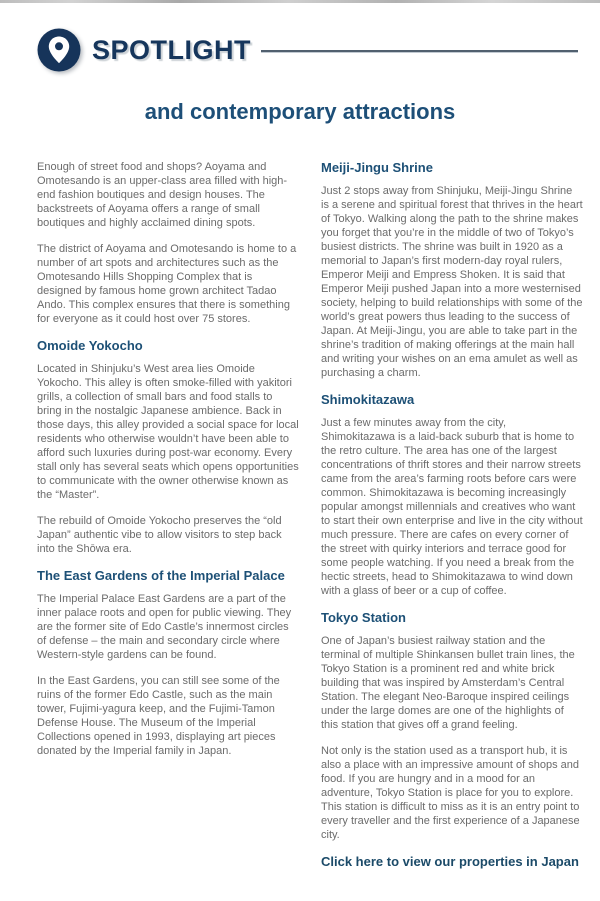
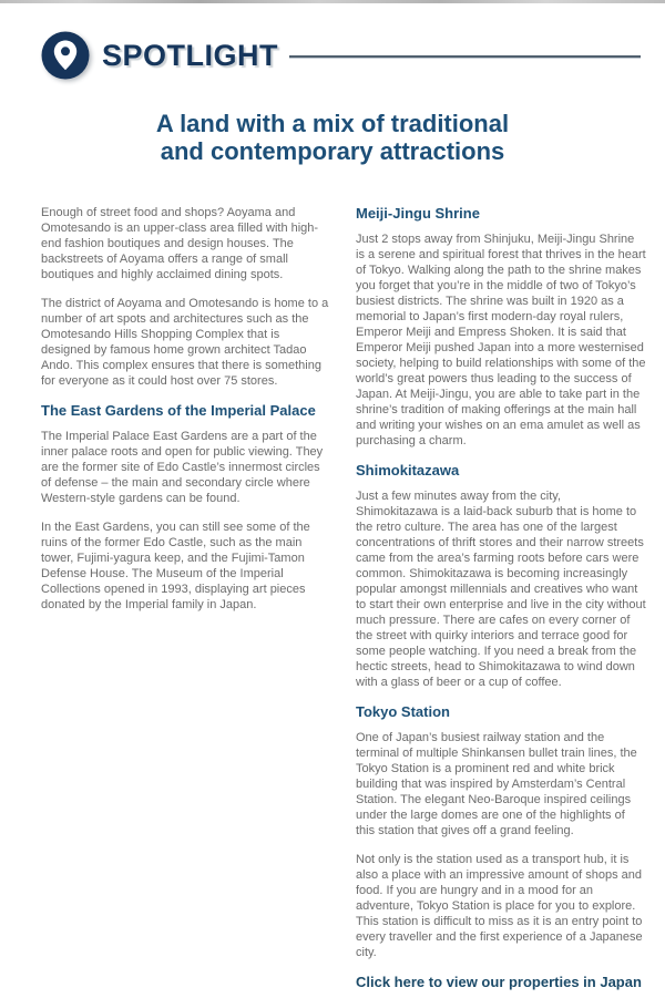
  SPOTLIGHT
+ A land with a mix of traditional
  and contemporary attractions
  Enough of street food and shops? Aoyama and Omotesando is an upper-class area filled with high-end fashion boutiques and design houses. The backstreets of Aoyama offers a range of small boutiques and highly acclaimed dining spots.
  The district of Aoyama and Omotesando is home to a number of art spots and architectures such as the Omotesando Hills Shopping Complex that is designed by famous home grown architect Tadao Ando. This complex ensures that there is something for everyone as it could host over 75 stores.
- Omoide Yokocho
- Located in Shinjuku’s West area lies Omoide Yokocho. This alley is often smoke-filled with yakitori grills, a collection of small bars and food stalls to bring in the nostalgic Japanese ambience. Back in those days, this alley provided a social space for local residents who otherwise wouldn’t have been able to afford such luxuries during post-war economy. Every stall only has several seats which opens opportunities to communicate with the owner otherwise known as the “Master”.
- The rebuild of Omoide Yokocho preserves the “old Japan” authentic vibe to allow visitors to step back into the Shōwa era.
  The East Gardens of the Imperial Palace
  The Imperial Palace East Gardens are a part of the inner palace roots and open for public viewing. They are the former site of Edo Castle’s innermost circles of defense – the main and secondary circle where Western-style gardens can be found.
  In the East Gardens, you can still see some of the ruins of the former Edo Castle, such as the main tower, Fujimi-yagura keep, and the Fujimi-Tamon Defense House. The Museum of the Imperial Collections opened in 1993, displaying art pieces donated by the Imperial family in Japan.
  Meiji-Jingu Shrine
  Just 2 stops away from Shinjuku, Meiji-Jingu Shrine is a serene and spiritual forest that thrives in the heart of Tokyo. Walking along the path to the shrine makes you forget that you’re in the middle of two of Tokyo’s busiest districts. The shrine was built in 1920 as a memorial to Japan’s first modern-day royal rulers, Emperor Meiji and Empress Shoken. It is said that Emperor Meiji pushed Japan into a more westernised society, helping to build relationships with some of the world’s great powers thus leading to the success of Japan. At Meiji-Jingu, you are able to take part in the shrine’s tradition of making offerings at the main hall and writing your wishes on an ema amulet as well as purchasing a charm.
  Shimokitazawa
  Just a few minutes away from the city, Shimokitazawa is a laid-back suburb that is home to the retro culture. The area has one of the largest concentrations of thrift stores and their narrow streets came from the area’s farming roots before cars were common. Shimokitazawa is becoming increasingly popular amongst millennials and creatives who want to start their own enterprise and live in the city without much pressure. There are cafes on every corner of the street with quirky interiors and terrace good for some people watching. If you need a break from the hectic streets, head to Shimokitazawa to wind down with a glass of beer or a cup of coffee.
  Tokyo Station
  One of Japan’s busiest railway station and the terminal of multiple Shinkansen bullet train lines, the Tokyo Station is a prominent red and white brick building that was inspired by Amsterdam’s Central Station. The elegant Neo-Baroque inspired ceilings under the large domes are one of the highlights of this station that gives off a grand feeling.
  Not only is the station used as a transport hub, it is also a place with an impressive amount of shops and food. If you are hungry and in a mood for an adventure, Tokyo Station is place for you to explore. This station is difficult to miss as it is an entry point to every traveller and the first experience of a Japanese city.
  Click here to view our properties in Japan
